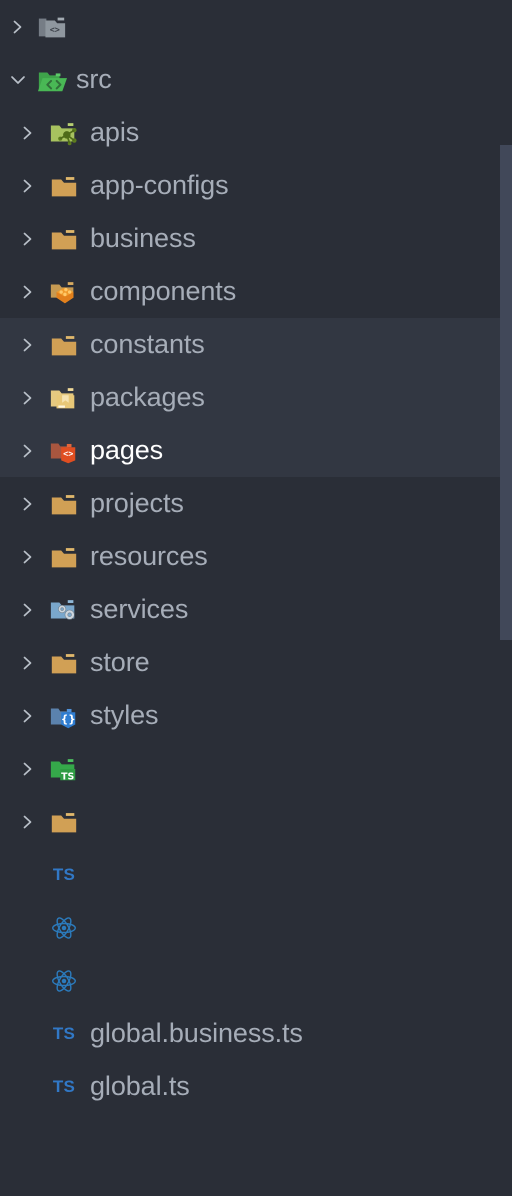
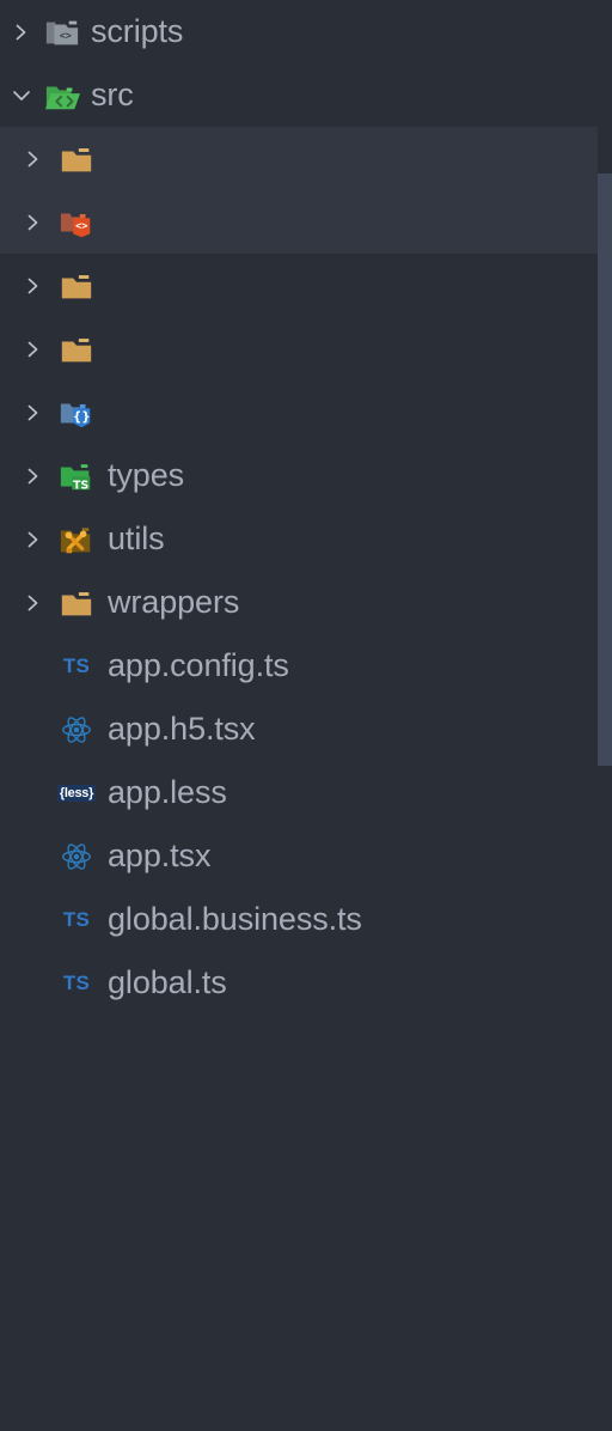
  <>
+ scripts
  src
- apis
- app-configs
- business
- components
- constants
- packages
  <>
- pages
- projects
- resources
- services
- store
  {}
- styles
  TS
+ types
+ utils
+ wrappers
  TS
+ app.config.ts
+ app.h5.tsx
+ {less}
+ app.less
+ app.tsx
  TS
  global.business.ts
  TS
  global.ts
